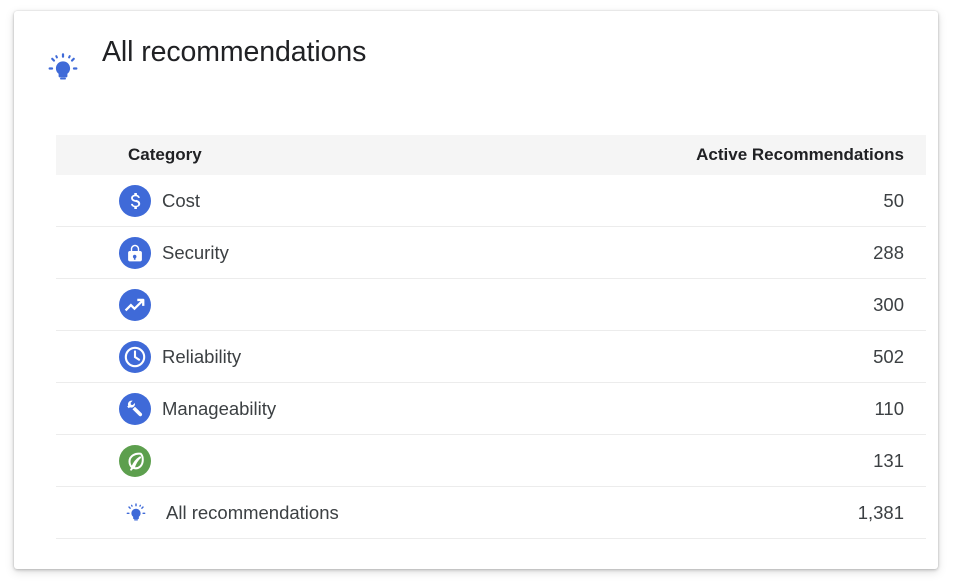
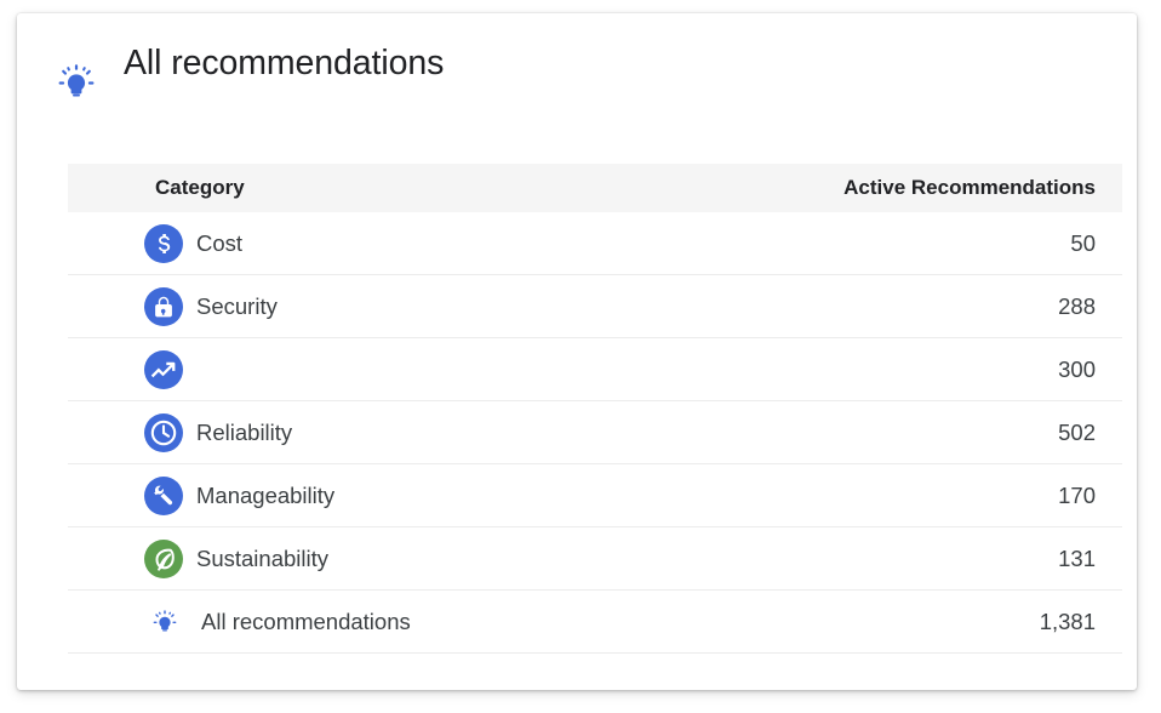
  All recommendations
  Category
  Active Recommendations
  Cost
  50
  Security
  288
  300
  Reliability
  502
  Manageability
- 110
+ 170
+ Sustainability
  131
  All recommendations
  1,381
